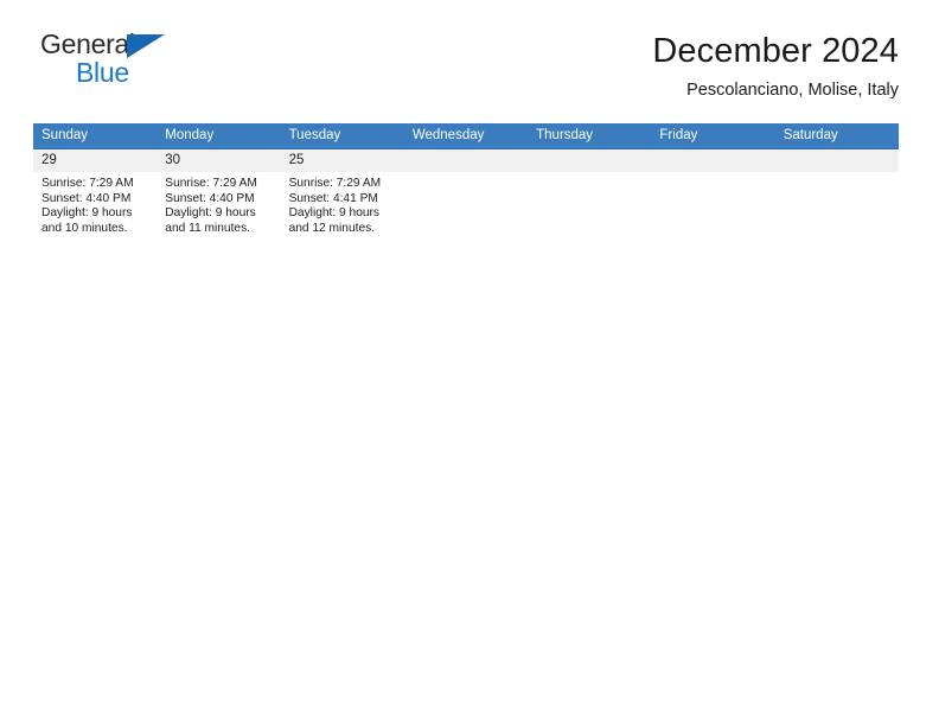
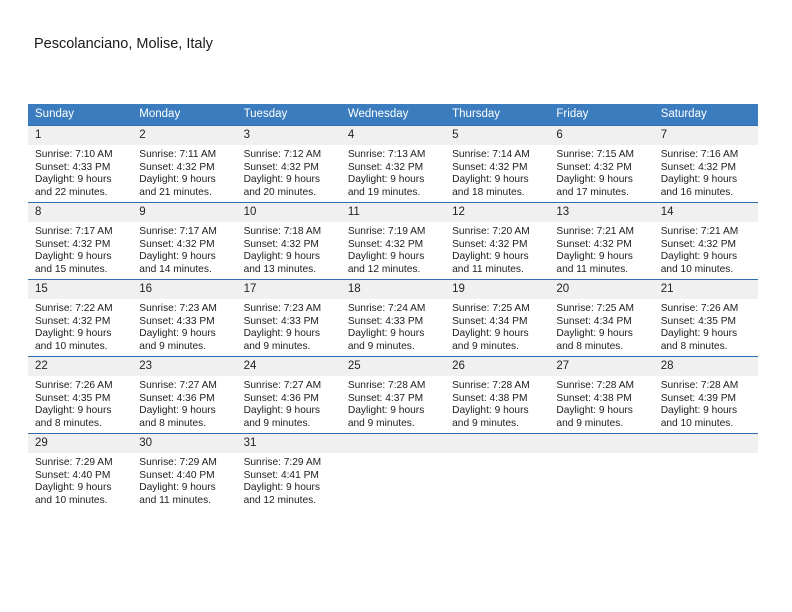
- General
- Blue
- December 2024
  Pescolanciano, Molise, Italy
  Sunday	Monday	Tuesday	Wednesday	Thursday	Friday	Saturday
+ 1Sunrise: 7:10 AMSunset: 4:33 PMDaylight: 9 hoursand 22 minutes.	2Sunrise: 7:11 AMSunset: 4:32 PMDaylight: 9 hoursand 21 minutes.	3Sunrise: 7:12 AMSunset: 4:32 PMDaylight: 9 hoursand 20 minutes.	4Sunrise: 7:13 AMSunset: 4:32 PMDaylight: 9 hoursand 19 minutes.	5Sunrise: 7:14 AMSunset: 4:32 PMDaylight: 9 hoursand 18 minutes.	6Sunrise: 7:15 AMSunset: 4:32 PMDaylight: 9 hoursand 17 minutes.	7Sunrise: 7:16 AMSunset: 4:32 PMDaylight: 9 hoursand 16 minutes.
+ 8Sunrise: 7:17 AMSunset: 4:32 PMDaylight: 9 hoursand 15 minutes.	9Sunrise: 7:17 AMSunset: 4:32 PMDaylight: 9 hoursand 14 minutes.	10Sunrise: 7:18 AMSunset: 4:32 PMDaylight: 9 hoursand 13 minutes.	11Sunrise: 7:19 AMSunset: 4:32 PMDaylight: 9 hoursand 12 minutes.	12Sunrise: 7:20 AMSunset: 4:32 PMDaylight: 9 hoursand 11 minutes.	13Sunrise: 7:21 AMSunset: 4:32 PMDaylight: 9 hoursand 11 minutes.	14Sunrise: 7:21 AMSunset: 4:32 PMDaylight: 9 hoursand 10 minutes.
+ 15Sunrise: 7:22 AMSunset: 4:32 PMDaylight: 9 hoursand 10 minutes.	16Sunrise: 7:23 AMSunset: 4:33 PMDaylight: 9 hoursand 9 minutes.	17Sunrise: 7:23 AMSunset: 4:33 PMDaylight: 9 hoursand 9 minutes.	18Sunrise: 7:24 AMSunset: 4:33 PMDaylight: 9 hoursand 9 minutes.	19Sunrise: 7:25 AMSunset: 4:34 PMDaylight: 9 hoursand 9 minutes.	20Sunrise: 7:25 AMSunset: 4:34 PMDaylight: 9 hoursand 8 minutes.	21Sunrise: 7:26 AMSunset: 4:35 PMDaylight: 9 hoursand 8 minutes.
+ 22Sunrise: 7:26 AMSunset: 4:35 PMDaylight: 9 hoursand 8 minutes.	23Sunrise: 7:27 AMSunset: 4:36 PMDaylight: 9 hoursand 8 minutes.	24Sunrise: 7:27 AMSunset: 4:36 PMDaylight: 9 hoursand 9 minutes.	25Sunrise: 7:28 AMSunset: 4:37 PMDaylight: 9 hoursand 9 minutes.	26Sunrise: 7:28 AMSunset: 4:38 PMDaylight: 9 hoursand 9 minutes.	27Sunrise: 7:28 AMSunset: 4:38 PMDaylight: 9 hoursand 9 minutes.	28Sunrise: 7:28 AMSunset: 4:39 PMDaylight: 9 hoursand 10 minutes.
- 29Sunrise: 7:29 AMSunset: 4:40 PMDaylight: 9 hoursand 10 minutes.	30Sunrise: 7:29 AMSunset: 4:40 PMDaylight: 9 hoursand 11 minutes.	25Sunrise: 7:29 AMSunset: 4:41 PMDaylight: 9 hoursand 12 minutes.
+ 29Sunrise: 7:29 AMSunset: 4:40 PMDaylight: 9 hoursand 10 minutes.	30Sunrise: 7:29 AMSunset: 4:40 PMDaylight: 9 hoursand 11 minutes.	31Sunrise: 7:29 AMSunset: 4:41 PMDaylight: 9 hoursand 12 minutes.
